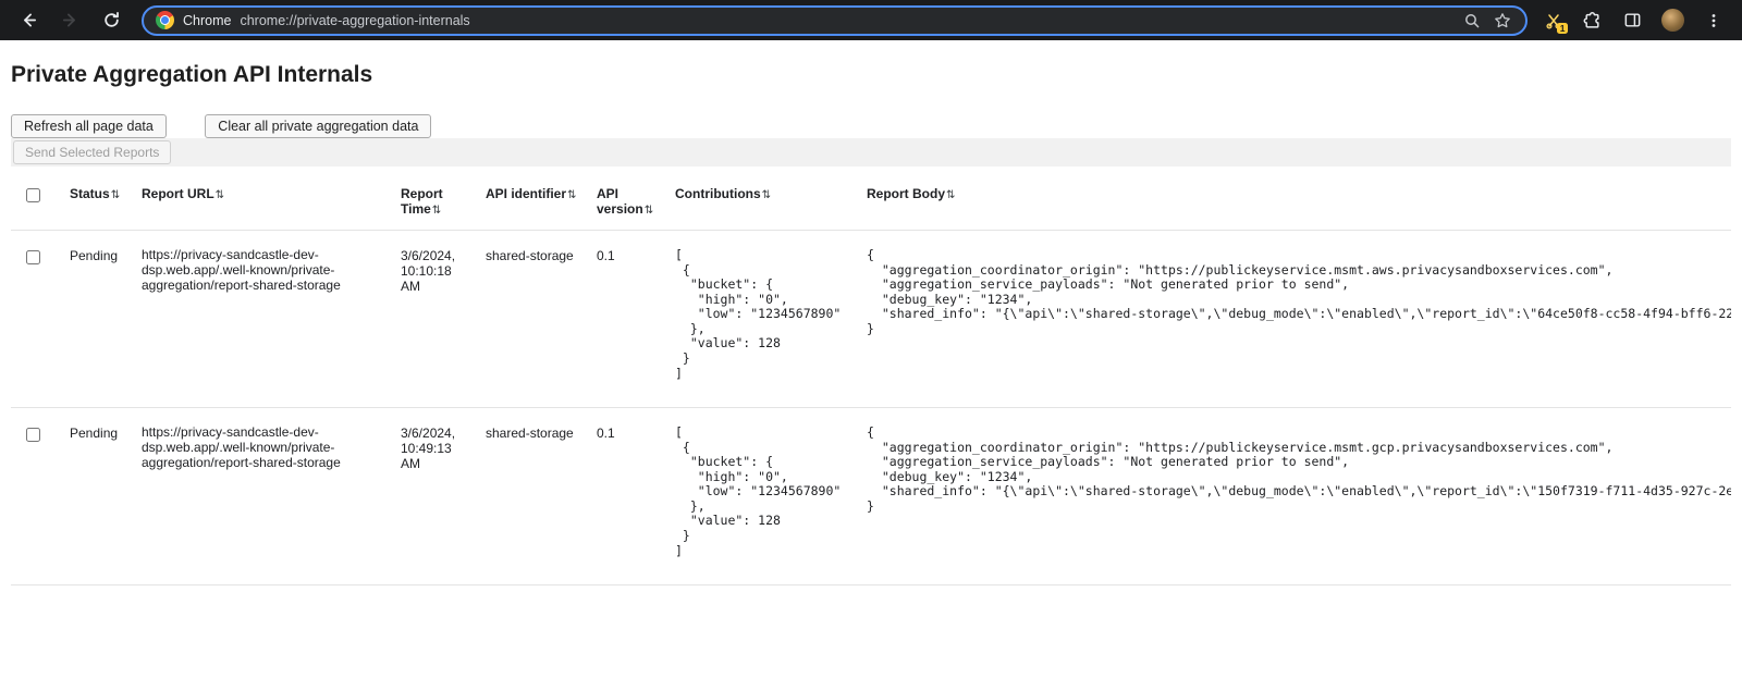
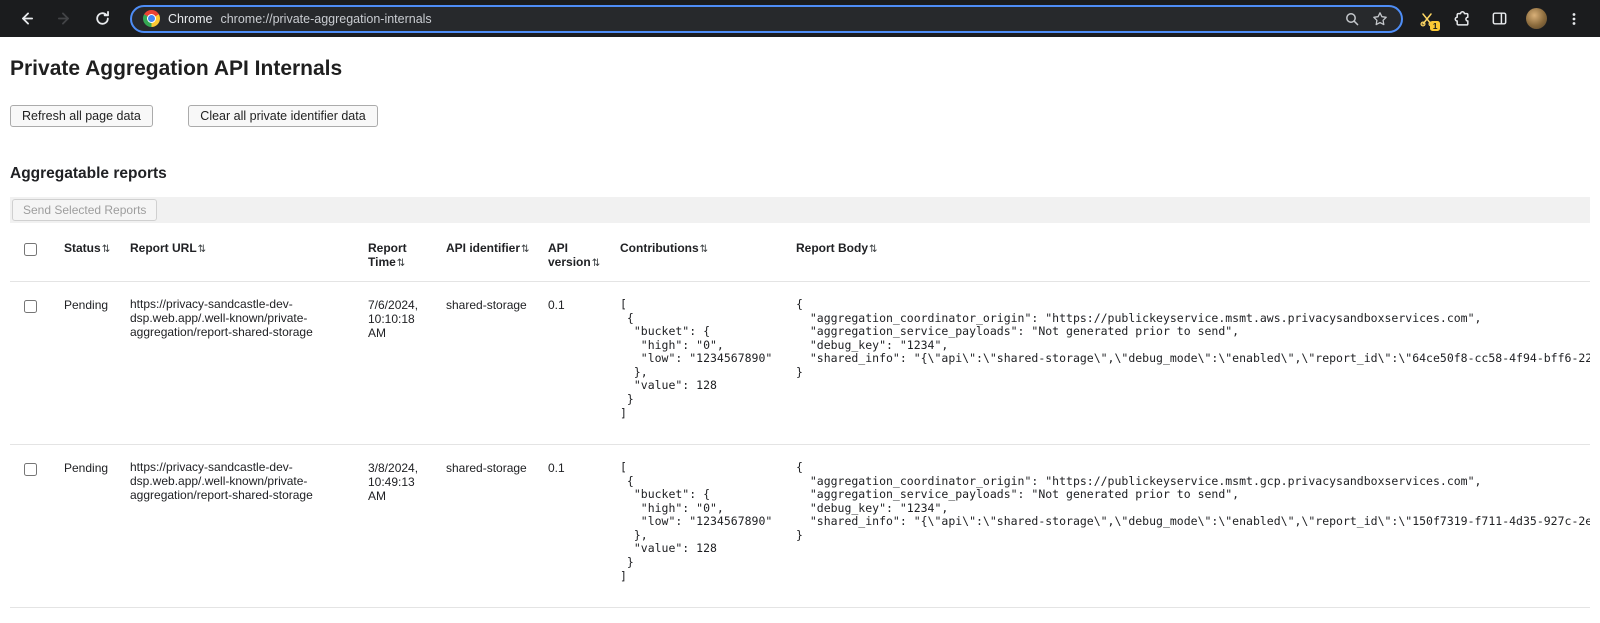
  Chrome
  chrome://private-aggregation-internals
  1
  Private Aggregation API Internals
- Refresh all page data Clear all private aggregation data
+ Refresh all page data Clear all private identifier data
+ Aggregatable reports
  Send Selected Reports
  	Status⇅	Report URL⇅	Report Time⇅	API identifier⇅	API version⇅	Contributions⇅	Report Body⇅
- 	Pending	https://privacy-sandcastle-dev-dsp.web.app/.well-known/private-aggregation/report-shared-storage	3/6/2024, 10:10:18 AM	shared-storage	0.1	[ { "bucket": { "high": "0", "low": "1234567890" }, "value": 128 } ]	{ "aggregation_coordinator_origin": "https://publickeyservice.msmt.aws.privacysandboxservices.com", "aggregation_service_payloads": "Not generated prior to send", "debug_key": "1234", "shared_info": "{\"api\":\"shared-storage\",\"debug_mode\":\"enabled\",\"report_id\":\"64ce50f8-cc58-4f94-bff6-22 }
+ 	Pending	https://privacy-sandcastle-dev-dsp.web.app/.well-known/private-aggregation/report-shared-storage	7/6/2024, 10:10:18 AM	shared-storage	0.1	[ { "bucket": { "high": "0", "low": "1234567890" }, "value": 128 } ]	{ "aggregation_coordinator_origin": "https://publickeyservice.msmt.aws.privacysandboxservices.com", "aggregation_service_payloads": "Not generated prior to send", "debug_key": "1234", "shared_info": "{\"api\":\"shared-storage\",\"debug_mode\":\"enabled\",\"report_id\":\"64ce50f8-cc58-4f94-bff6-22 }
- 	Pending	https://privacy-sandcastle-dev-dsp.web.app/.well-known/private-aggregation/report-shared-storage	3/6/2024, 10:49:13 AM	shared-storage	0.1	[ { "bucket": { "high": "0", "low": "1234567890" }, "value": 128 } ]	{ "aggregation_coordinator_origin": "https://publickeyservice.msmt.gcp.privacysandboxservices.com", "aggregation_service_payloads": "Not generated prior to send", "debug_key": "1234", "shared_info": "{\"api\":\"shared-storage\",\"debug_mode\":\"enabled\",\"report_id\":\"150f7319-f711-4d35-927c-2e }
+ 	Pending	https://privacy-sandcastle-dev-dsp.web.app/.well-known/private-aggregation/report-shared-storage	3/8/2024, 10:49:13 AM	shared-storage	0.1	[ { "bucket": { "high": "0", "low": "1234567890" }, "value": 128 } ]	{ "aggregation_coordinator_origin": "https://publickeyservice.msmt.gcp.privacysandboxservices.com", "aggregation_service_payloads": "Not generated prior to send", "debug_key": "1234", "shared_info": "{\"api\":\"shared-storage\",\"debug_mode\":\"enabled\",\"report_id\":\"150f7319-f711-4d35-927c-2e }
